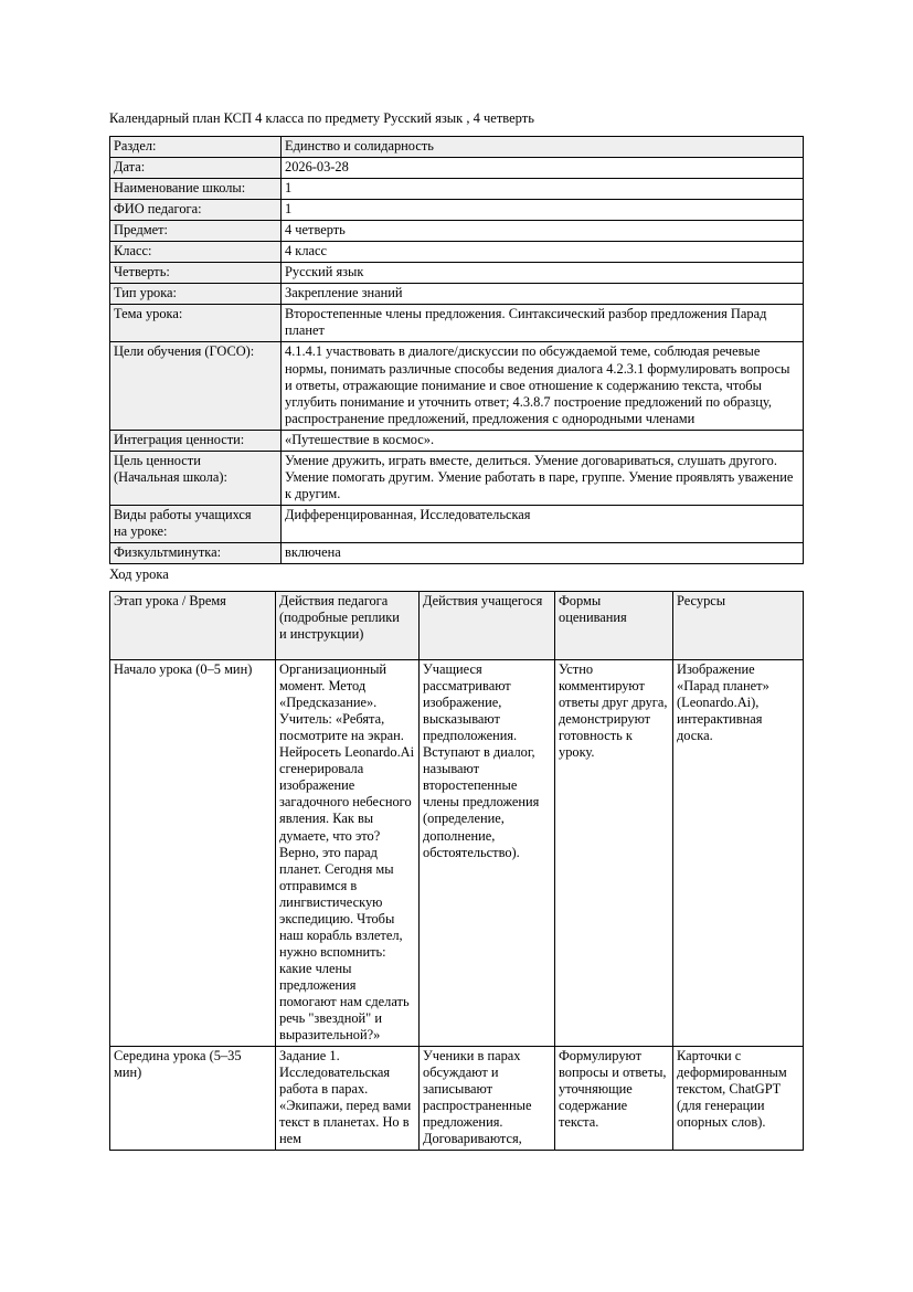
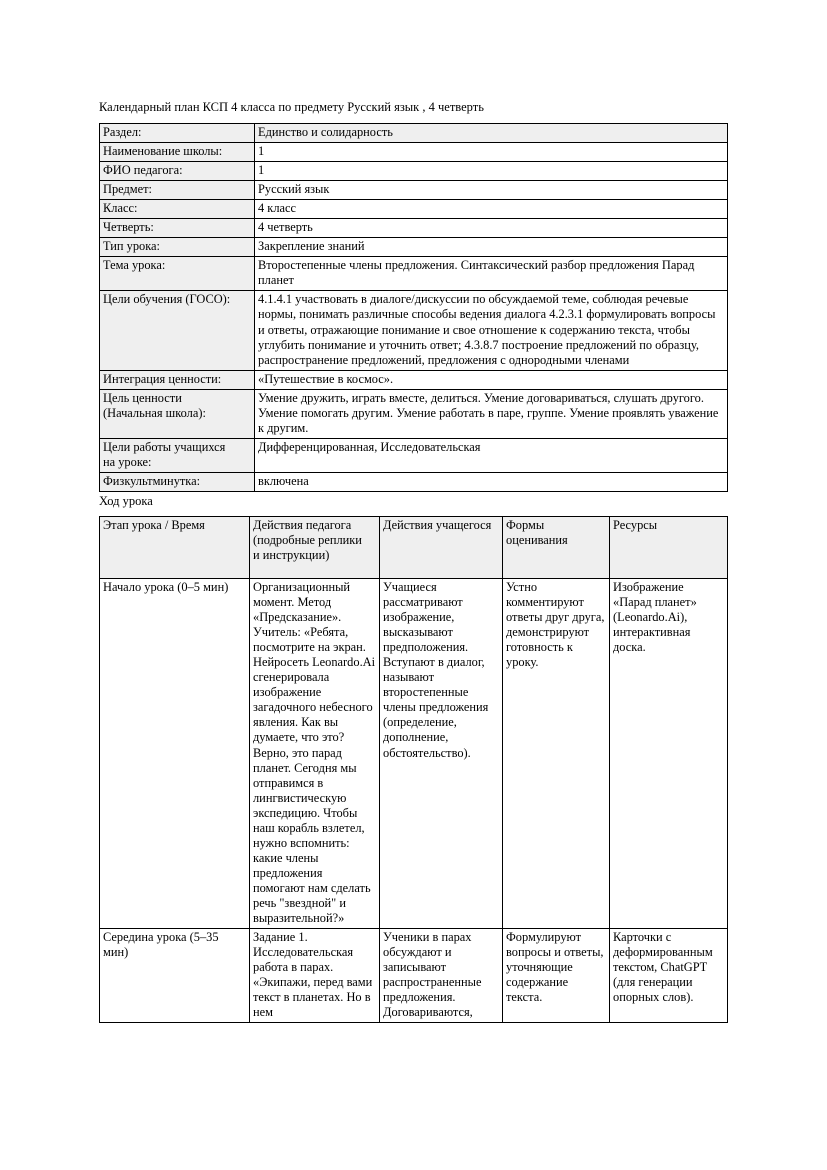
  Календарный план КСП 4 класса по предмету Русский язык , 4 четверть
  Раздел:	Единство и солидарность
- Дата:	2026-03-28
  Наименование школы:	1
  ФИО педагога:	1
- Предмет:	4 четверть
+ Предмет:	Русский язык
  Класс:	4 класс
- Четверть:	Русский язык
+ Четверть:	4 четверть
  Тип урока:	Закрепление знаний
  Тема урока:	Второстепенные члены предложения. Синтаксический разбор предложения Парад планет
  Цели обучения (ГОСО):	4.1.4.1 участвовать в диалоге/дискуссии по обсуждаемой теме, соблюдая речевые нормы, понимать различные способы ведения диалога 4.2.3.1 формулировать вопросы и ответы, отражающие понимание и свое отношение к содержанию текста, чтобы углубить понимание и уточнить ответ; 4.3.8.7 построение предложений по образцу, распространение предложений, предложения с однородными членами
  Интеграция ценности:	«Путешествие в космос».
  Цель ценности (Начальная школа):	Умение дружить, играть вместе, делиться. Умение договариваться, слушать другого. Умение помогать другим. Умение работать в паре, группе. Умение проявлять уважение к другим.
- Виды работы учащихся на уроке:	Дифференцированная, Исследовательская
+ Цели работы учащихся на уроке:	Дифференцированная, Исследовательская
  Физкультминутка:	включена
  Ход урока
  Этап урока / Время	Действия педагога (подробные реплики и инструкции)	Действия учащегося	Формы oценивания	Ресурсы
  Начало урока (0–5 мин)	Организационный момент. Метод «Предсказание». Учитель: «Ребята, посмотрите на экран. Нейросеть Leonardo.Ai сгенерировала изображение загадочного небесного явления. Как вы думаете, что это? Верно, это парад планет. Сегодня мы отправимся в лингвистическую экспедицию. Чтобы наш корабль взлетел, нужно вспомнить: какие члены предложения помогают нам сделать речь "звездной" и выразительной?»	Учащиеся рассматривают изображение, высказывают предположения. Вступают в диалог, называют второстепенные члены предложения (определение, дополнение, обстоятельство).	Устно комментируют ответы друг друга, демонстрируют готовность к уроку.	Изображение «Парад планет» (Leonardo.Ai), интерактивная доска.
  Середина урока (5–35 мин)	Задание 1. Исследовательская работа в парах. «Экипажи, перед вами текст в планетах. Но в нем	Ученики в парах обсуждают и записывают распространенные предложения. Договариваются,	Формулируют вопросы и ответы, уточняющие содержание текста.	Карточки с деформированным текстом, ChatGPT (для генерации опорных слов).
